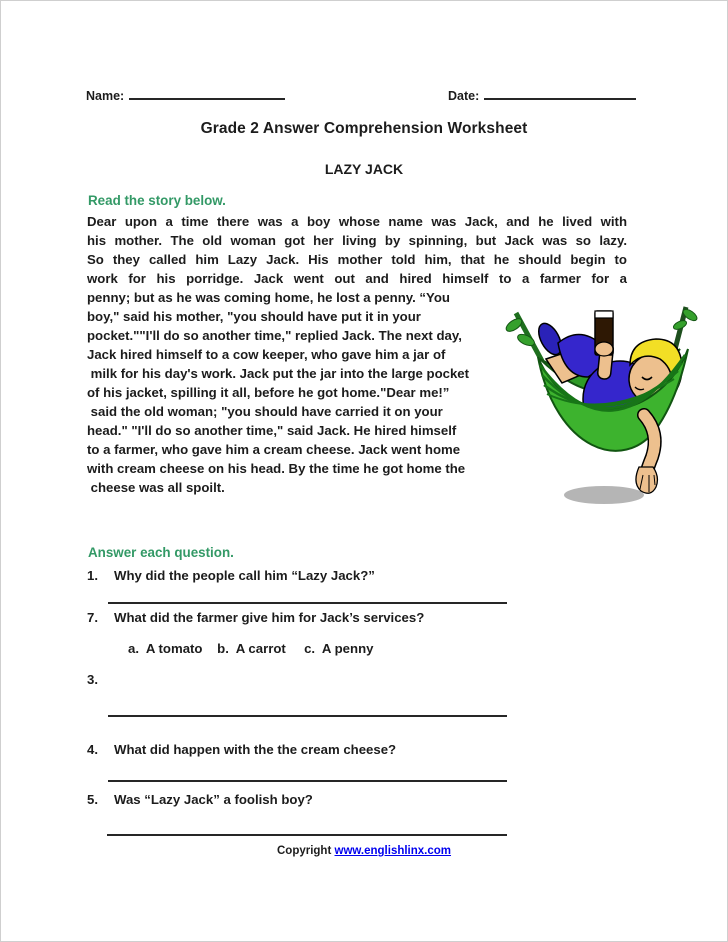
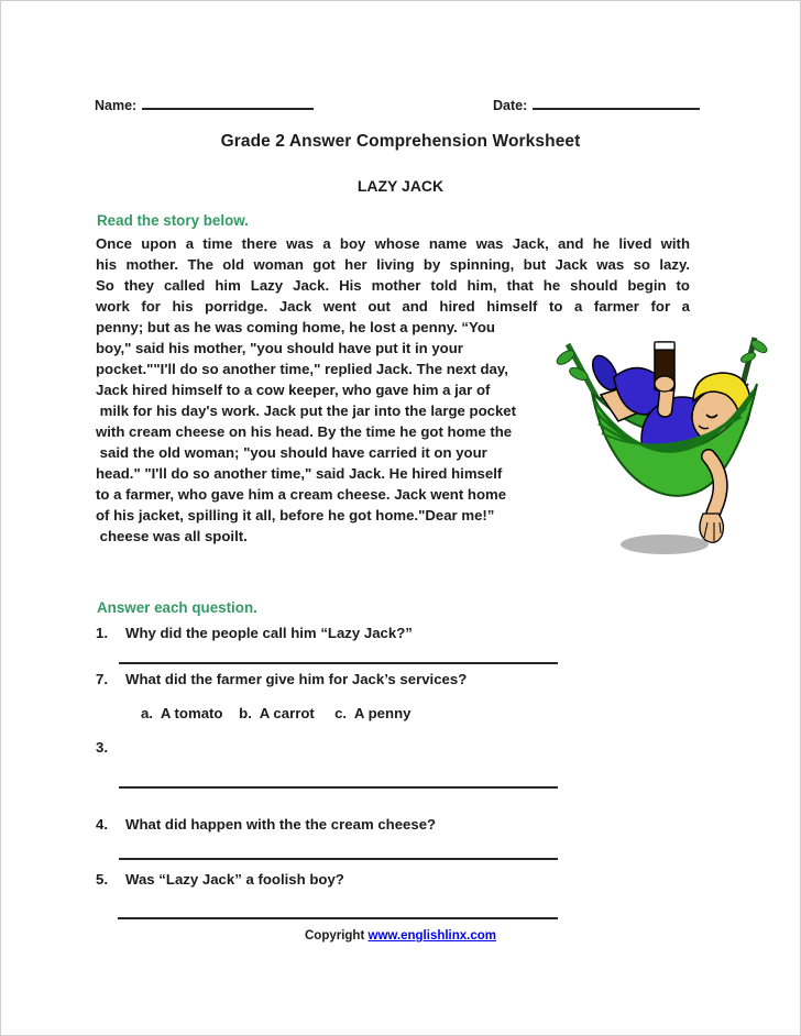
  Name:
  Date:
  Grade 2 Answer Comprehension Worksheet
  LAZY JACK
  Read the story below.
- Dear upon a time there was a boy whose name was Jack, and he lived with
+ Once upon a time there was a boy whose name was Jack, and he lived with
  his mother. The old woman got her living by spinning, but Jack was so lazy.
  So they called him Lazy Jack. His mother told him, that he should begin to
  work for his porridge. Jack went out and hired himself to a farmer for a
  penny; but as he was coming home, he lost a penny. “You
  boy," said his mother, "you should have put it in your
  pocket.""I'll do so another time," replied Jack. The next day,
  Jack hired himself to a cow keeper, who gave him a jar of
  milk for his day's work. Jack put the jar into the large pocket
- of his jacket, spilling it all, before he got home."Dear me!”
+ with cream cheese on his head. By the time he got home the
  said the old woman; "you should have carried it on your
  head." "I'll do so another time," said Jack. He hired himself
  to a farmer, who gave him a cream cheese. Jack went home
- with cream cheese on his head. By the time he got home the
+ of his jacket, spilling it all, before he got home."Dear me!”
  cheese was all spoilt.
  Answer each question.
  1.
  Why did the people call him “Lazy Jack?”
  7.
  What did the farmer give him for Jack’s services?
  a. A tomato b. A carrot c. A penny
  3.
  4.
  What did happen with the the cream cheese?
  5.
  Was “Lazy Jack” a foolish boy?
  Copyright www.englishlinx.com
